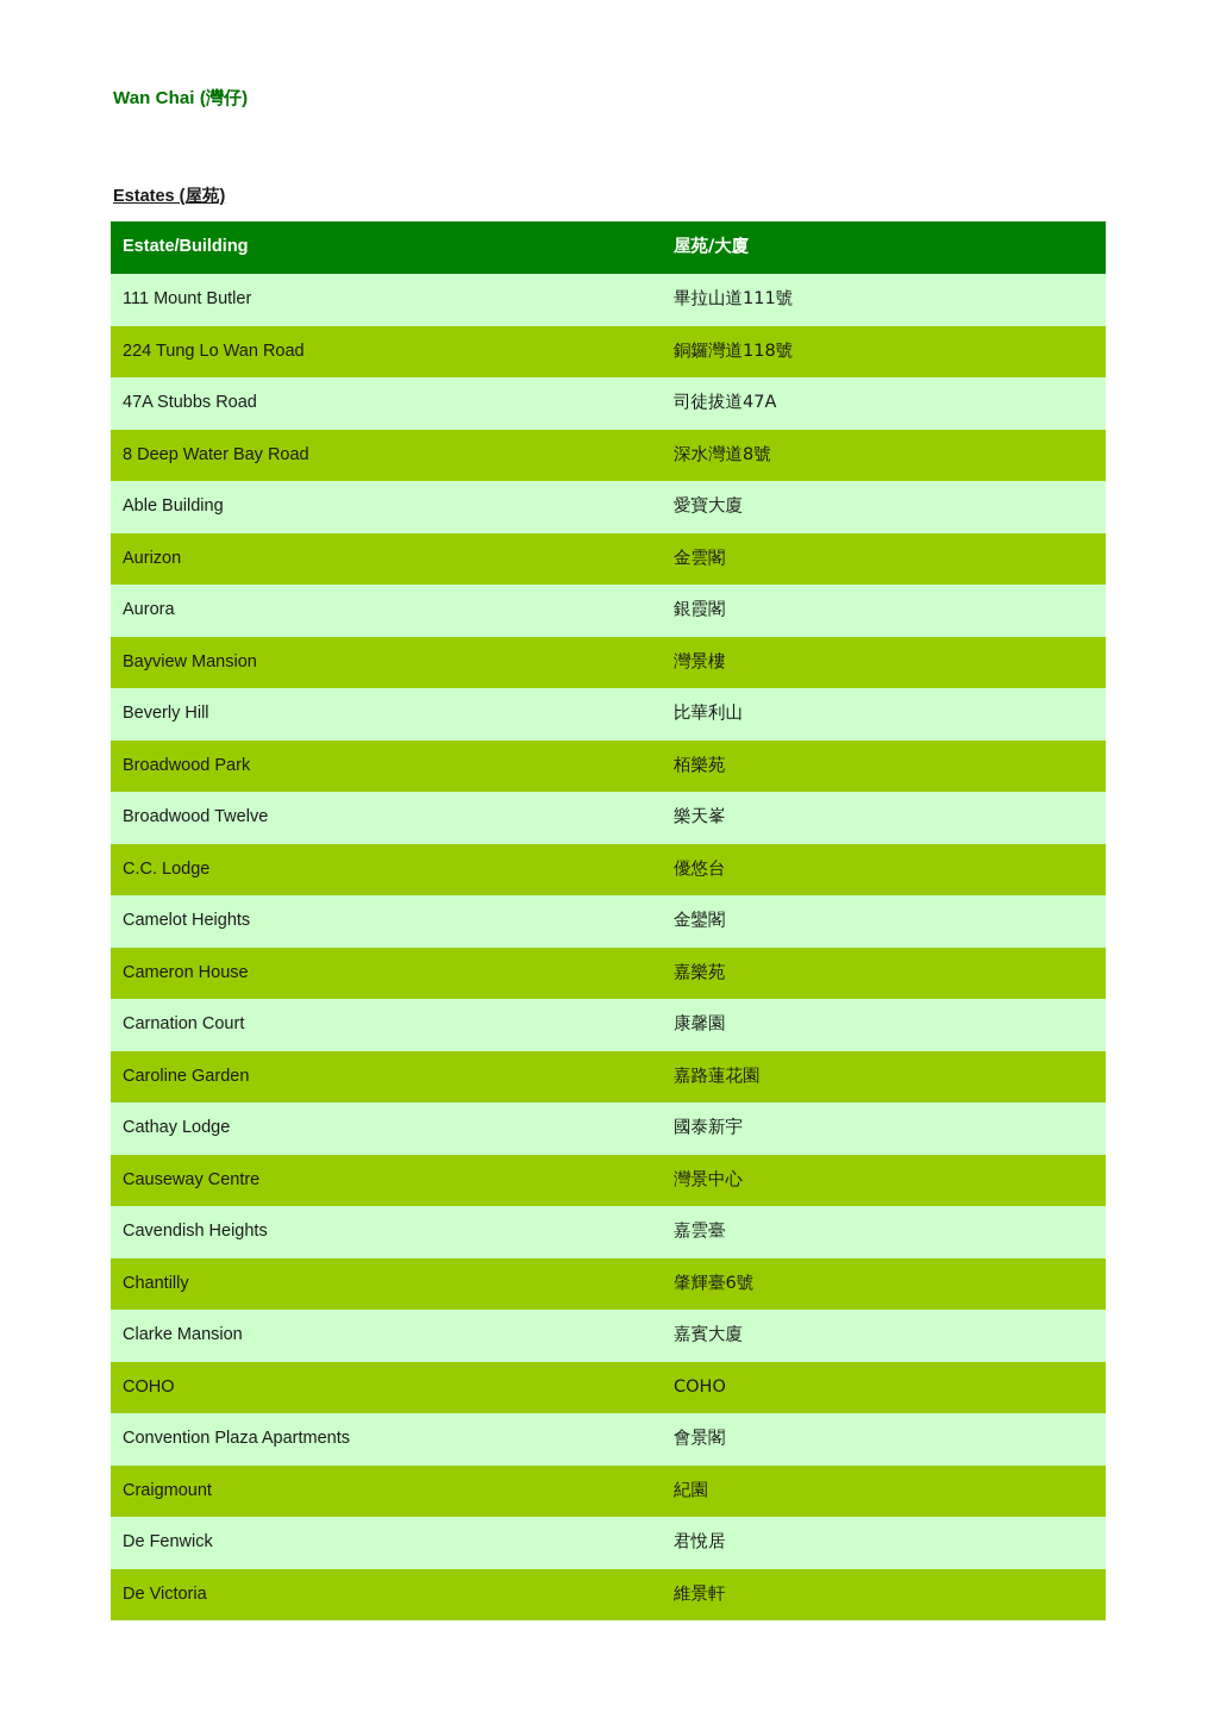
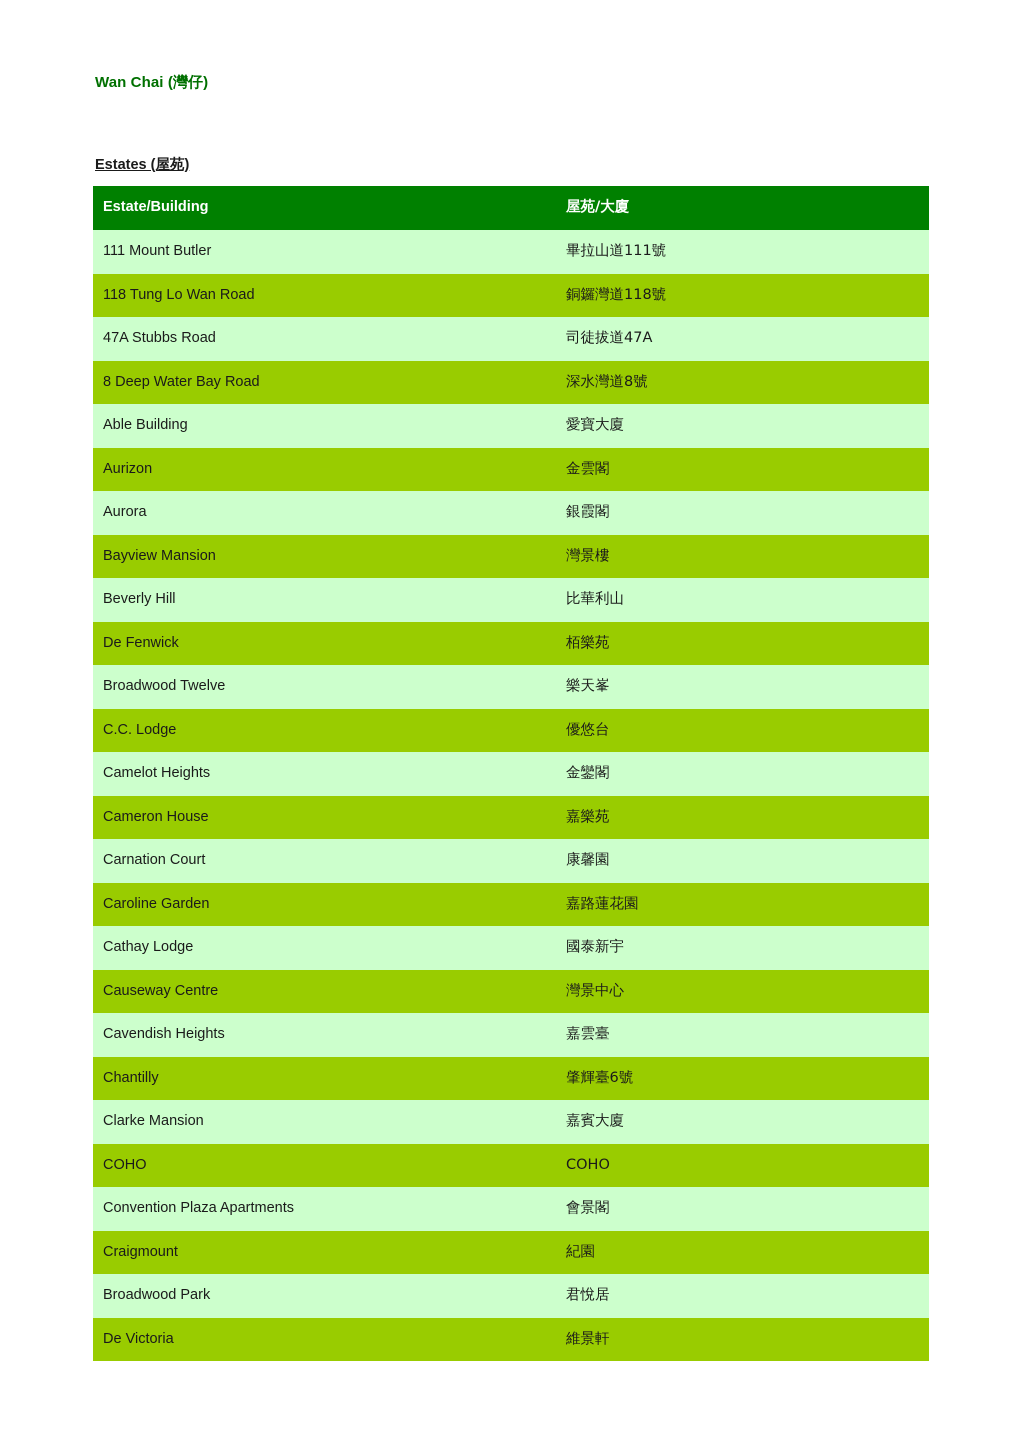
  Wan Chai (灣仔)
  Estates (屋苑)
  Estate/Building	屋苑/大廈
  111 Mount Butler	畢拉山道111號
- 224 Tung Lo Wan Road	銅鑼灣道118號
+ 118 Tung Lo Wan Road	銅鑼灣道118號
  47A Stubbs Road	司徒拔道47A
  8 Deep Water Bay Road	深水灣道8號
  Able Building	愛寶大廈
  Aurizon	金雲閣
  Aurora	銀霞閣
  Bayview Mansion	灣景樓
  Beverly Hill	比華利山
- Broadwood Park	栢樂苑
+ De Fenwick	栢樂苑
  Broadwood Twelve	樂天峯
  C.C. Lodge	優悠台
  Camelot Heights	金鑾閣
  Cameron House	嘉樂苑
  Carnation Court	康馨園
  Caroline Garden	嘉路蓮花園
  Cathay Lodge	國泰新宇
  Causeway Centre	灣景中心
  Cavendish Heights	嘉雲臺
  Chantilly	肇輝臺6號
  Clarke Mansion	嘉賓大廈
  COHO	COHO
  Convention Plaza Apartments	會景閣
  Craigmount	紀園
- De Fenwick	君悅居
+ Broadwood Park	君悅居
  De Victoria	維景軒
